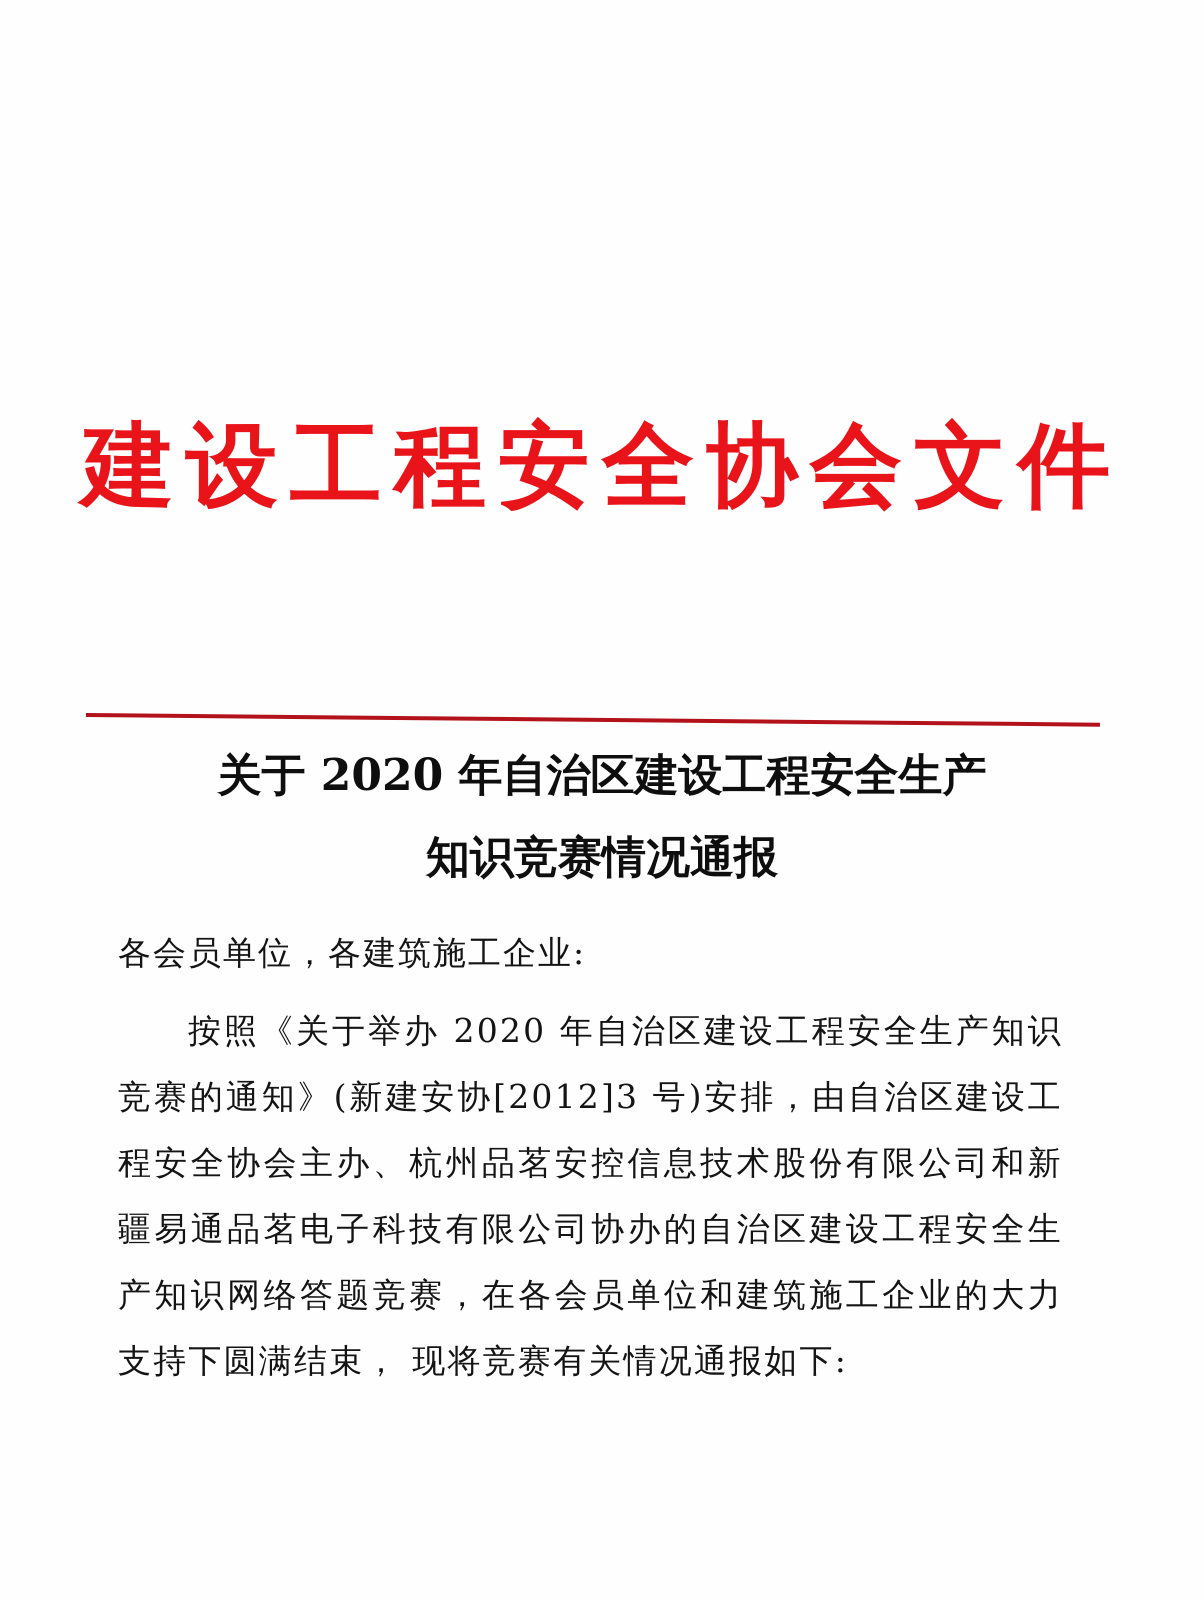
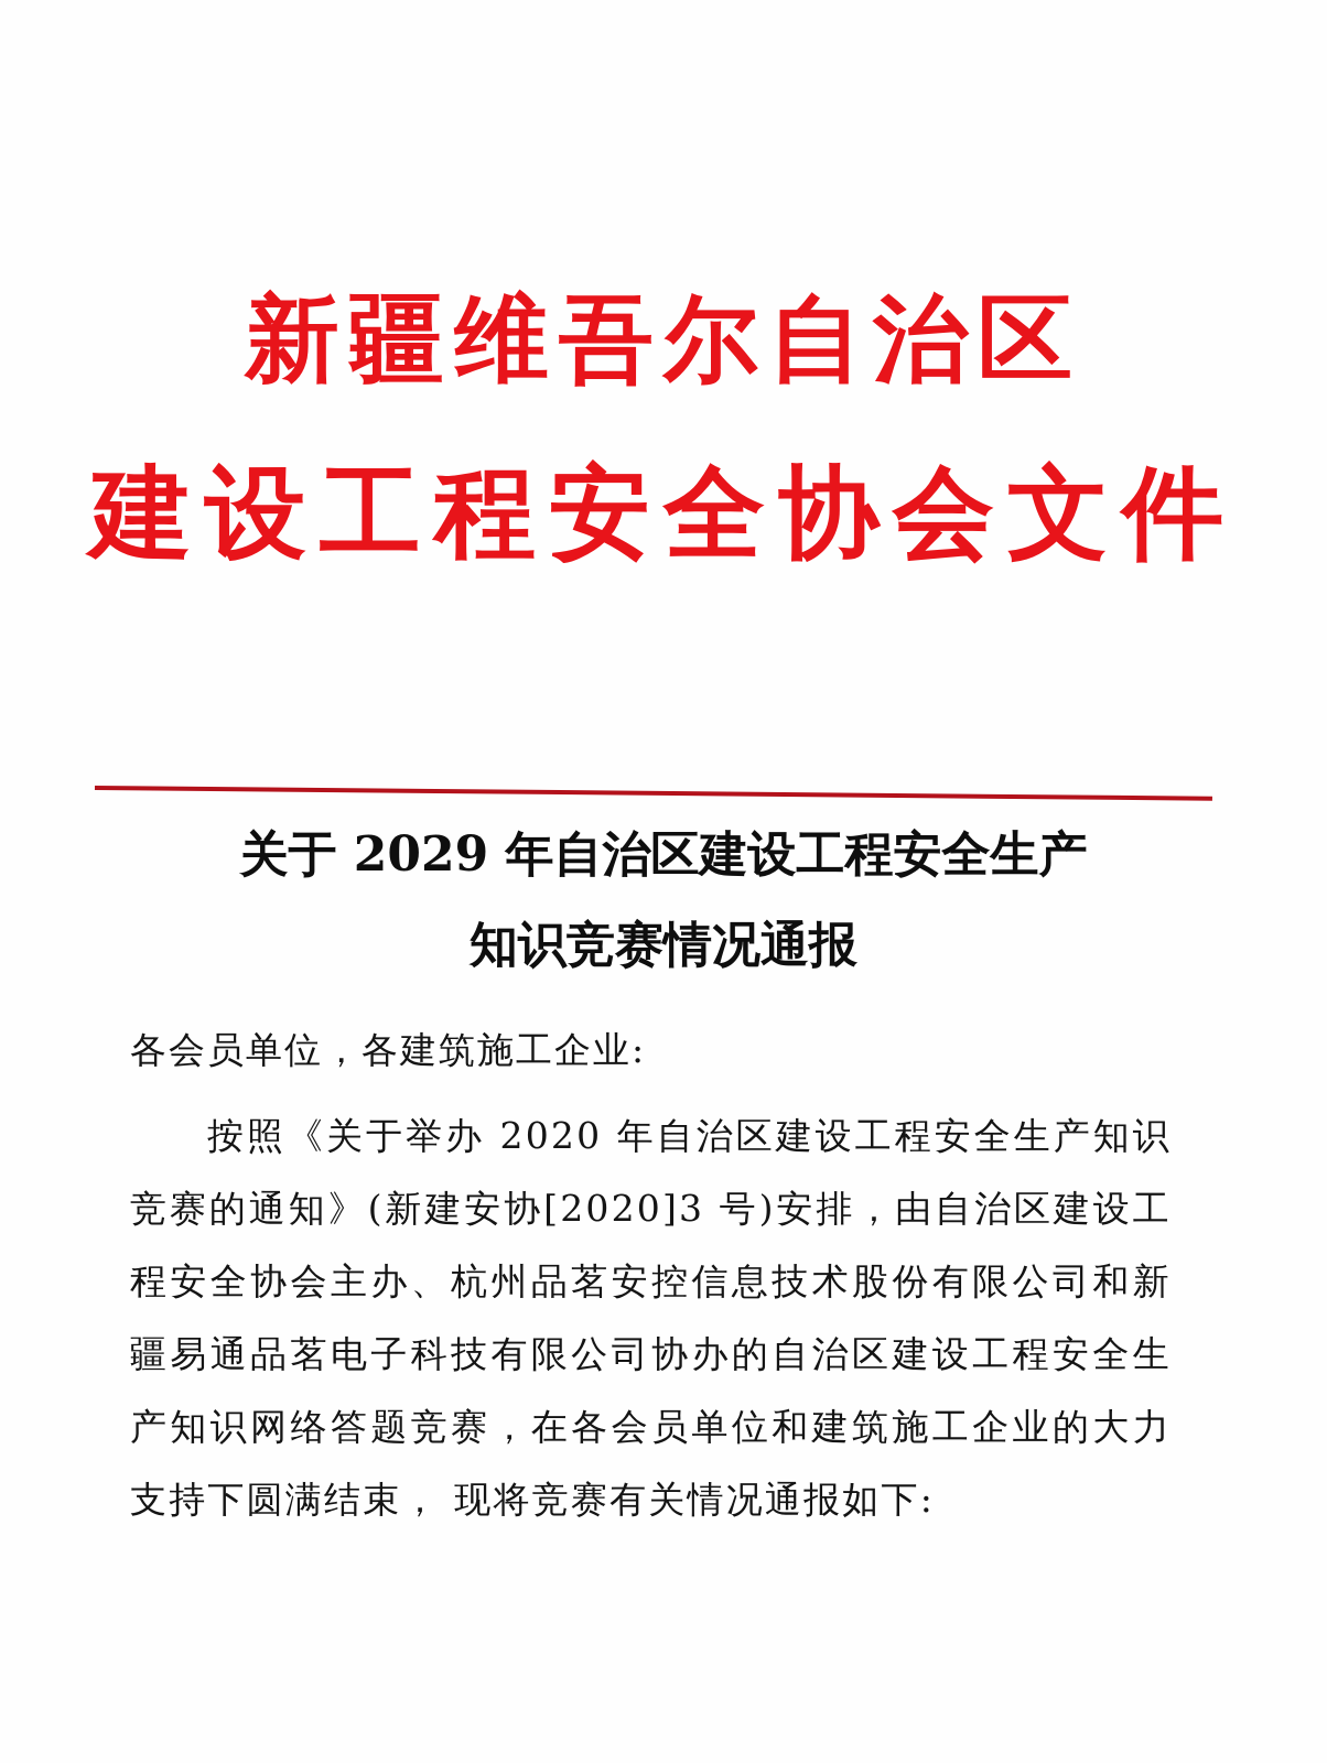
+ 新疆维吾尔自治区
  建设工程安全协会文件
- 关于 2020 年自治区建设工程安全生产
+ 关于 2029 年自治区建设工程安全生产
  知识竞赛情况通报
  各会员单位，各建筑施工企业:
- 按照《关于举办 2020 年自治区建设工程安全生产知识竞赛的通知》(新建安协[2012]3 号)安排，由自治区建设工程安全协会主办、杭州品茗安控信息技术股份有限公司和新疆易通品茗电子科技有限公司协办的自治区建设工程安全生产知识网络答题竞赛，在各会员单位和建筑施工企业的大力支持下圆满结束， 现将竞赛有关情况通报如下:
+ 按照《关于举办 2020 年自治区建设工程安全生产知识竞赛的通知》(新建安协[2020]3 号)安排，由自治区建设工程安全协会主办、杭州品茗安控信息技术股份有限公司和新疆易通品茗电子科技有限公司协办的自治区建设工程安全生产知识网络答题竞赛，在各会员单位和建筑施工企业的大力支持下圆满结束， 现将竞赛有关情况通报如下:
